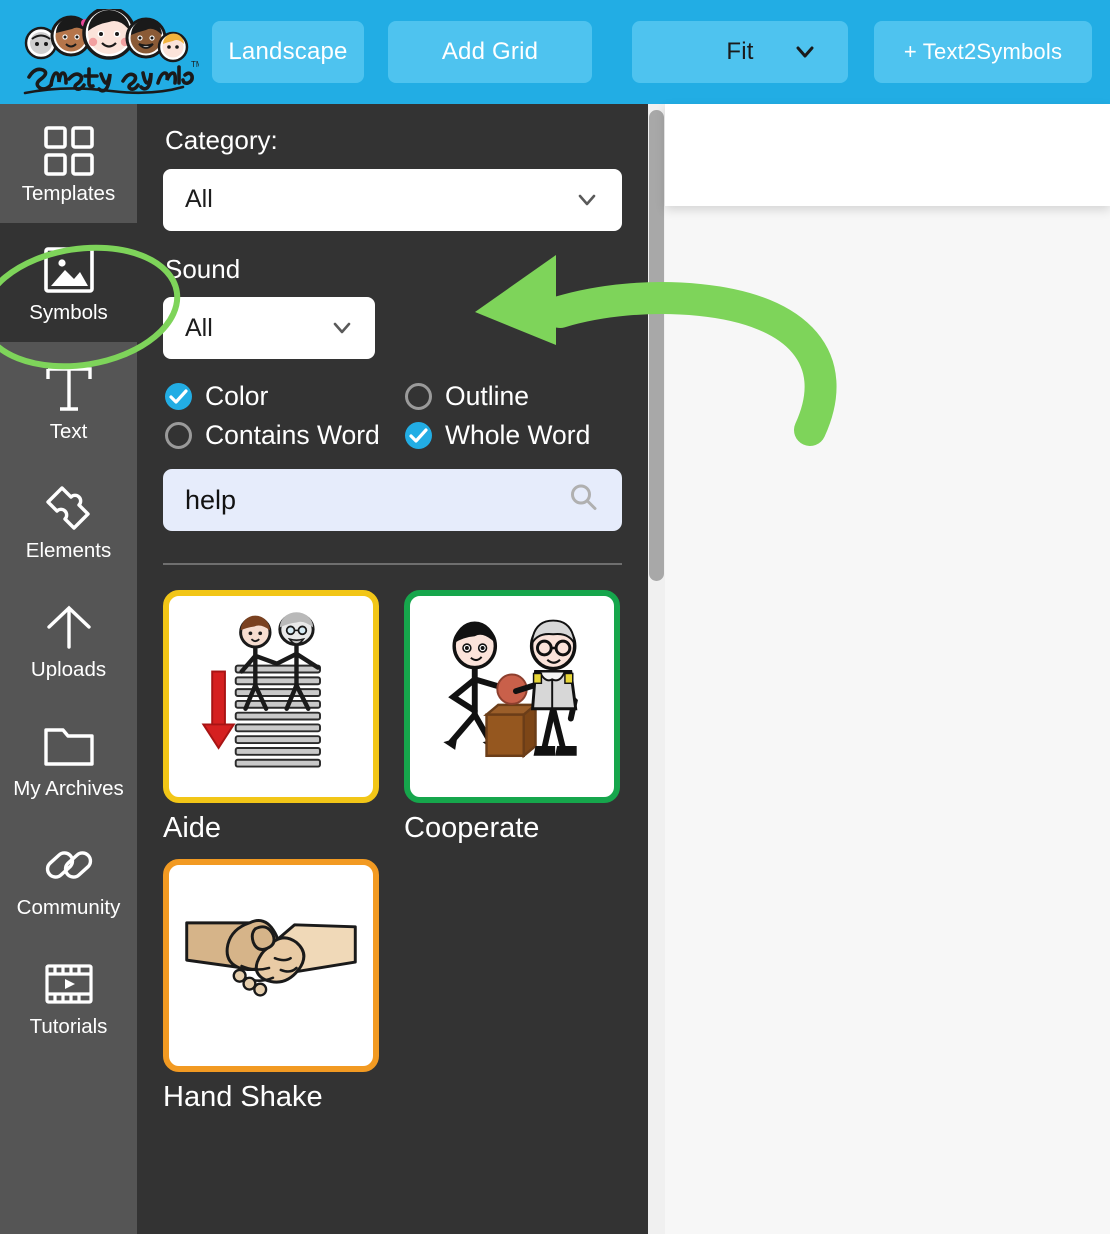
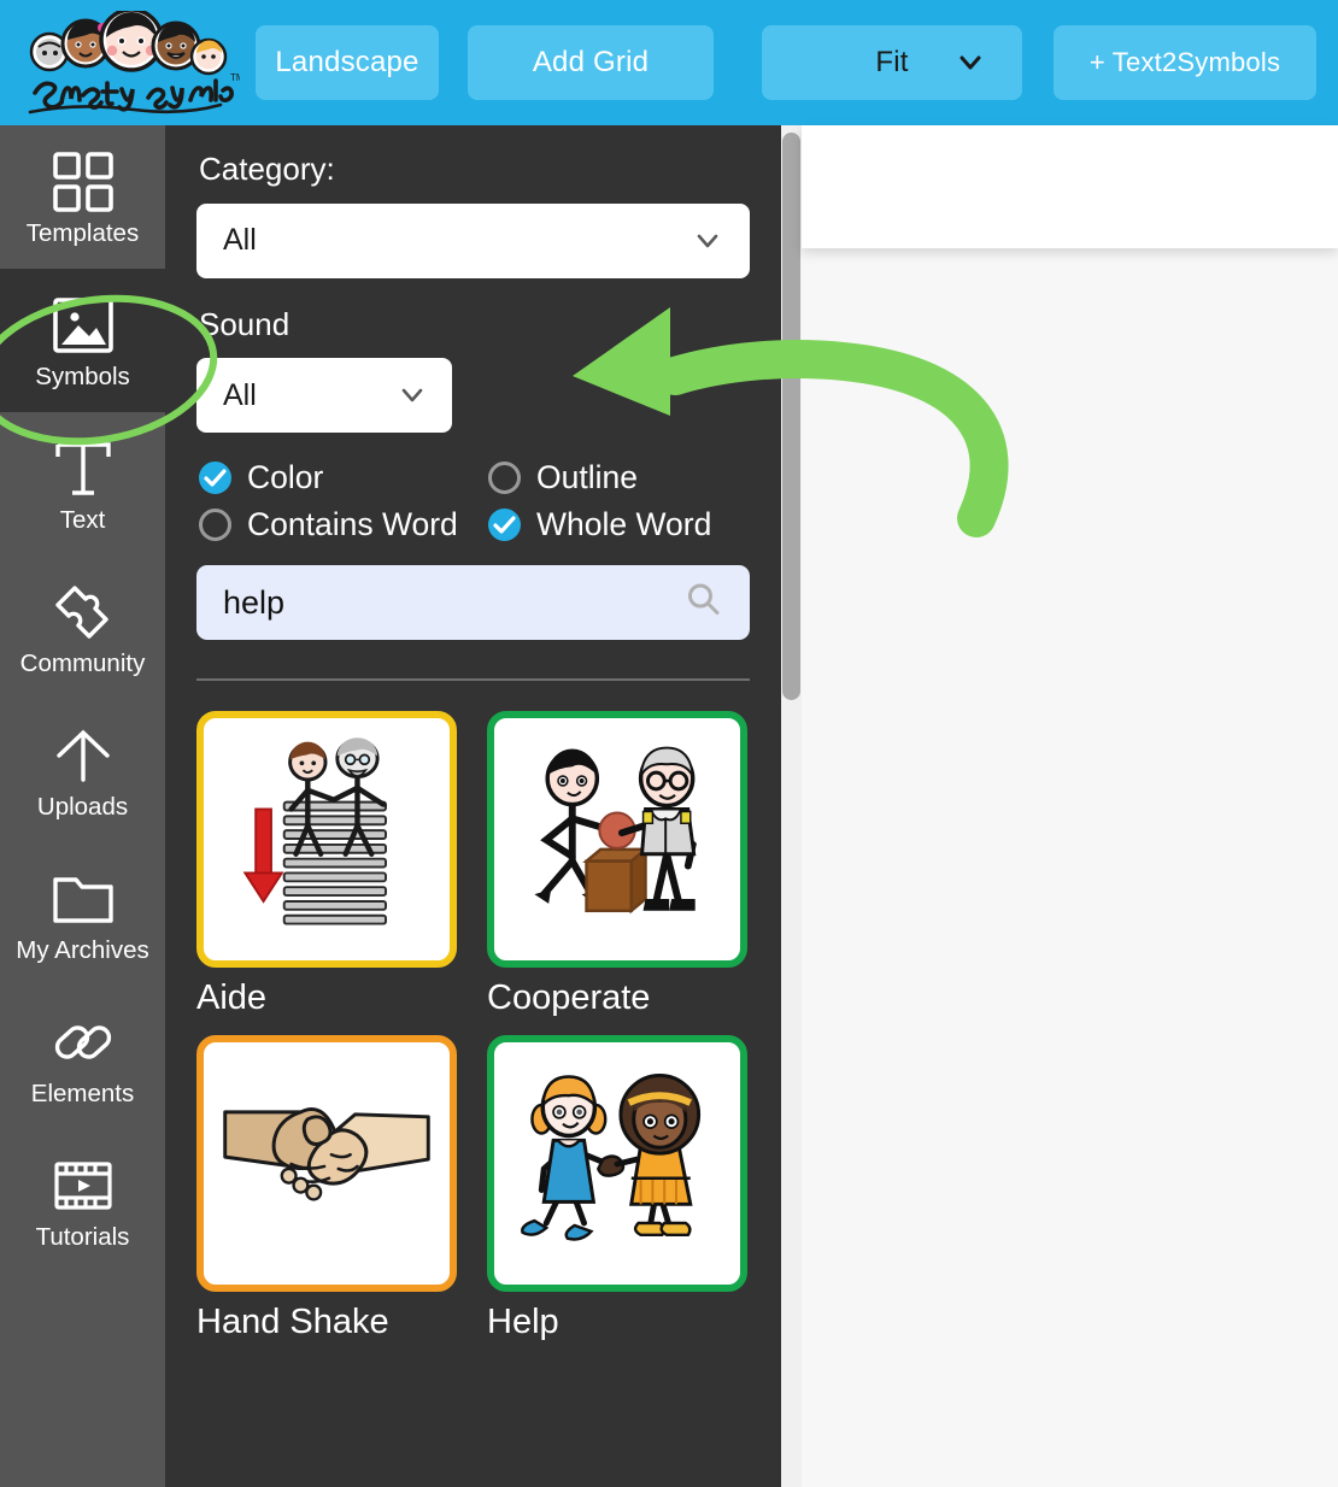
  Landscape
  Add Grid
  Fit
  + Text2Symbols
  Templates
  Symbols
  Text
- Elements
+ Community
  Uploads
  My Archives
- Community
+ Elements
  Tutorials
  Category:
  All
  Sound
  All
  Color
  Outline
  Contains Word
  Whole Word
  help
  Aide
  Cooperate
  Hand Shake
+ Help
